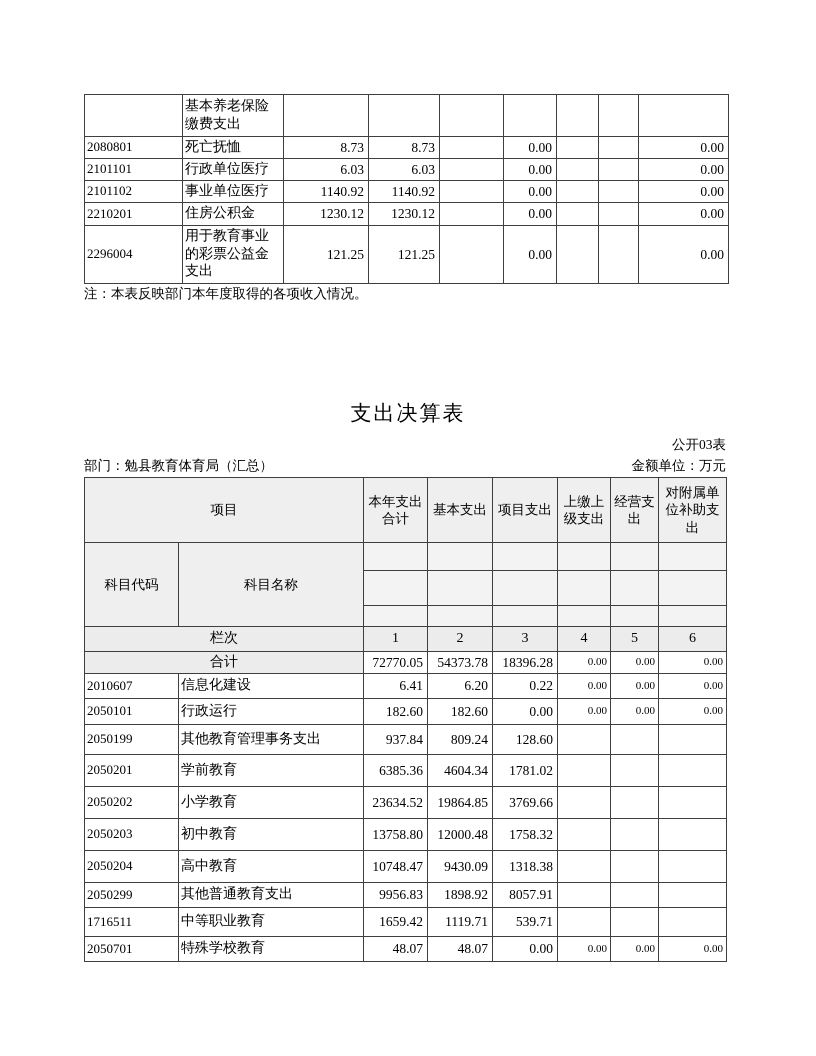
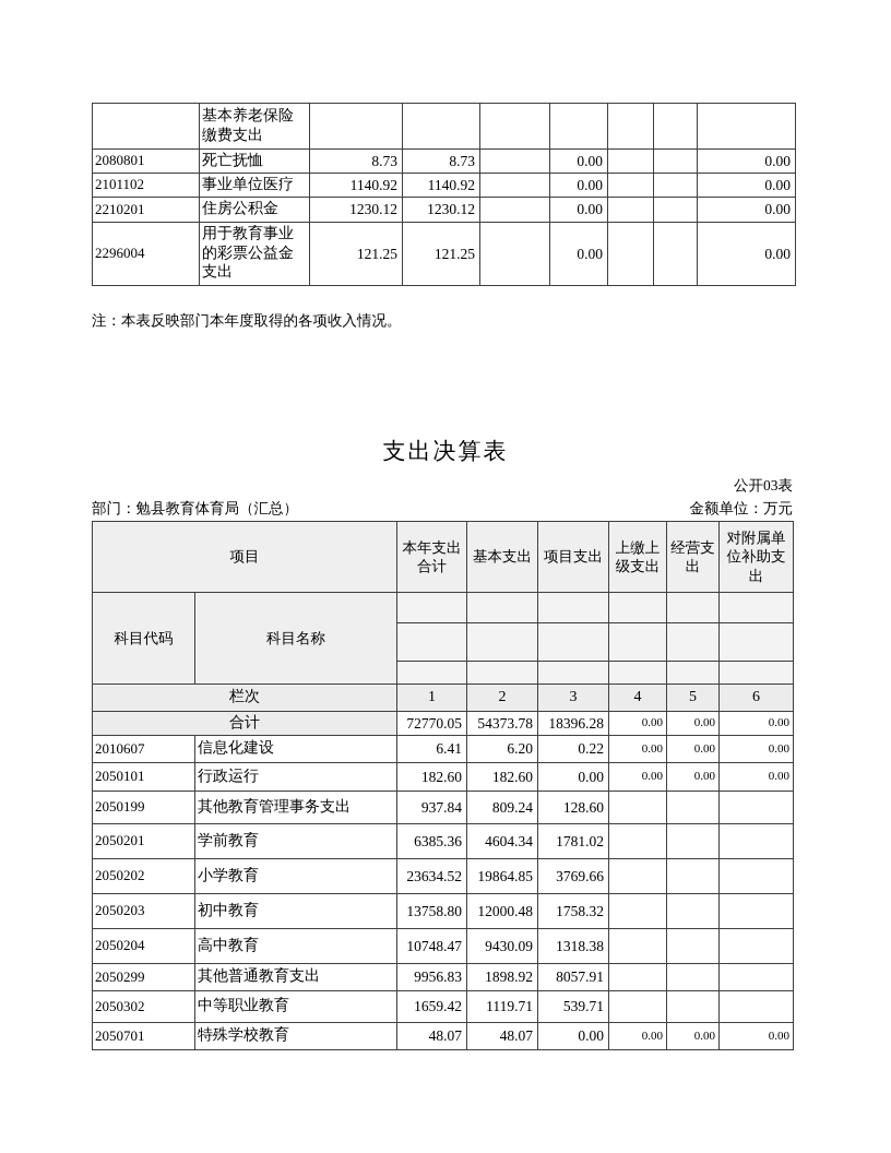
  	基本养老保险缴费支出
  2080801	死亡抚恤	8.73	8.73		0.00			0.00
- 2101101	行政单位医疗	6.03	6.03		0.00			0.00
  2101102	事业单位医疗	1140.92	1140.92		0.00			0.00
  2210201	住房公积金	1230.12	1230.12		0.00			0.00
  2296004	用于教育事业的彩票公益金支出	121.25	121.25		0.00			0.00
  注：本表反映部门本年度取得的各项收入情况。
  支出决算表
  公开03表
  部门：勉县教育体育局（汇总）
  金额单位：万元
  项目	本年支出合计	基本支出	项目支出	上缴上级支出	经营支出	对附属单位补助支出
  科目代码	科目名称
  栏次	1	2	3	4	5	6
  合计	72770.05	54373.78	18396.28	0.00	0.00	0.00
  2010607	信息化建设	6.41	6.20	0.22	0.00	0.00	0.00
  2050101	行政运行	182.60	182.60	0.00	0.00	0.00	0.00
  2050199	其他教育管理事务支出	937.84	809.24	128.60
  2050201	学前教育	6385.36	4604.34	1781.02
  2050202	小学教育	23634.52	19864.85	3769.66
  2050203	初中教育	13758.80	12000.48	1758.32
  2050204	高中教育	10748.47	9430.09	1318.38
  2050299	其他普通教育支出	9956.83	1898.92	8057.91
- 1716511	中等职业教育	1659.42	1119.71	539.71
+ 2050302	中等职业教育	1659.42	1119.71	539.71
  2050701	特殊学校教育	48.07	48.07	0.00	0.00	0.00	0.00
